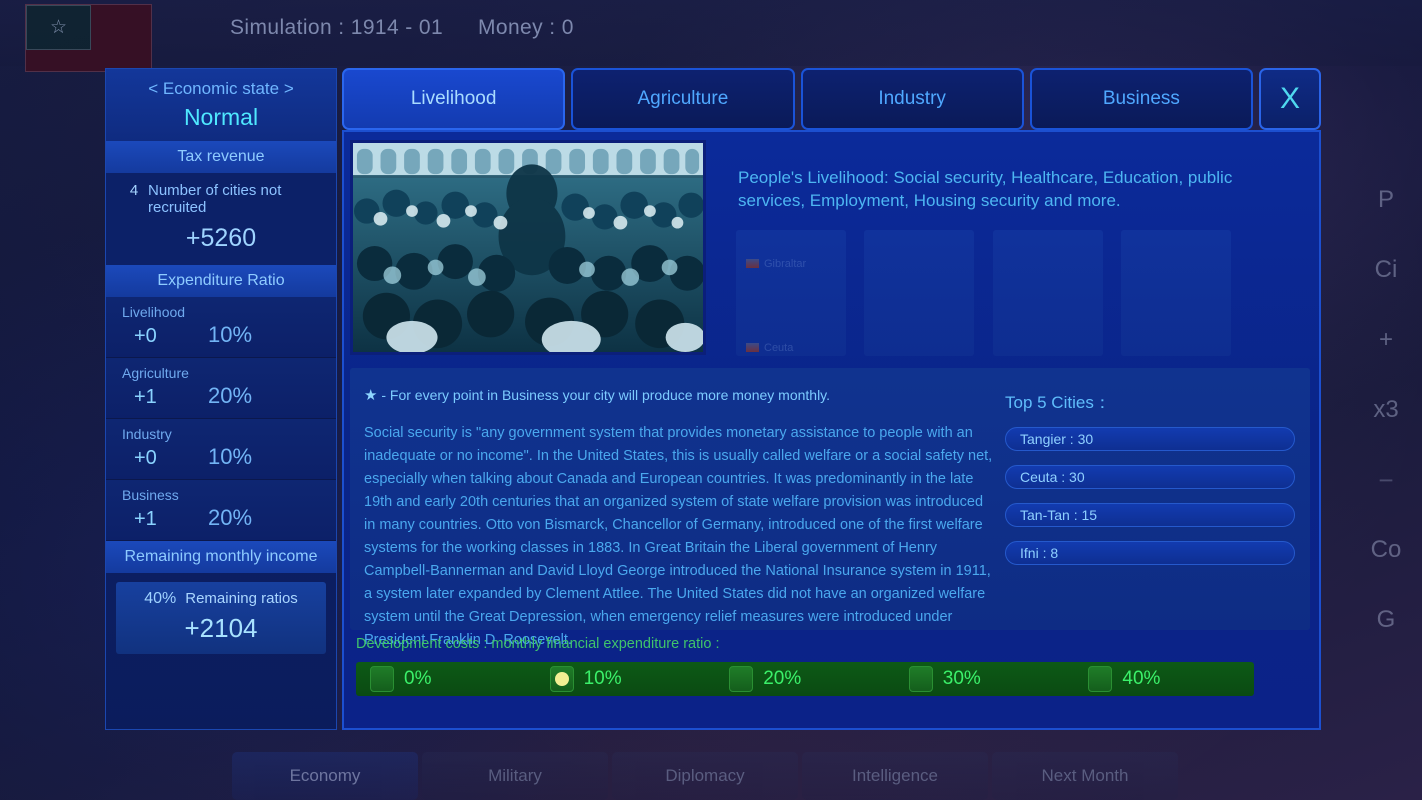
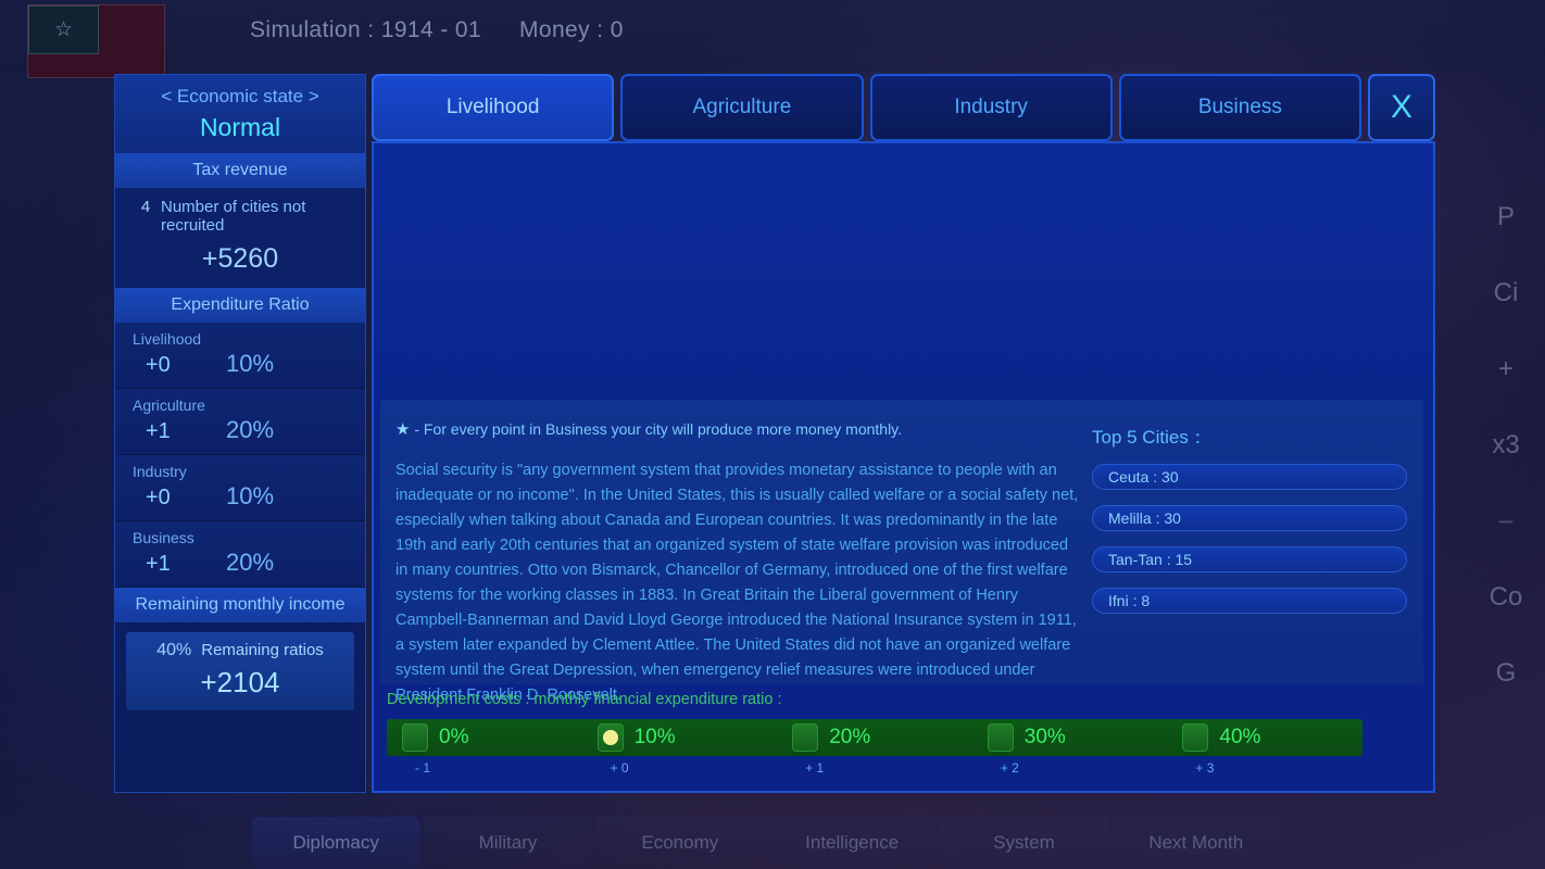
  ☆
  Simulation : 1914 - 01
  Money : 0
  P
  Ci
  +
  x3
  −
  Co
  G
- Economy
+ Diplomacy
  Military
- Diplomacy
+ Economy
  Intelligence
+ System
  Next Month
  < Economic state >
  Normal
  Tax revenue
  4
  Number of cities not recruited
  +5260
  Expenditure Ratio
  Livelihood
  +0
  10%
  Agriculture
  +1
  20%
  Industry
  +0
  10%
  Business
  +1
  20%
  Remaining monthly income
  40%
  Remaining ratios
  +2104
  Livelihood
  Agriculture
  Industry
  Business
  X
- People's Livelihood: Social security, Healthcare, Education, public services, Employment, Housing security and more.
- Gibraltar
- Ceuta
  ★ - For every point in Business your city will produce more money monthly.
  Social security is "any government system that provides monetary assistance to people with an inadequate or no income". In the United States, this is usually called welfare or a social safety net, especially when talking about Canada and European countries. It was predominantly in the late 19th and early 20th centuries that an organized system of state welfare provision was introduced in many countries. Otto von Bismarck, Chancellor of Germany, introduced one of the first welfare systems for the working classes in 1883. In Great Britain the Liberal government of Henry Campbell-Bannerman and David Lloyd George introduced the National Insurance system in 1911, a system later expanded by Clement Attlee. The United States did not have an organized welfare system until the Great Depression, when emergency relief measures were introduced under President Franklin D. Roosevelt.
  Top 5 Cities：
- Tangier : 30
  Ceuta : 30
+ Melilla : 30
  Tan-Tan : 15
  Ifni : 8
  Development costs : monthly financial expenditure ratio :
  0%
  10%
  20%
  30%
  40%
+ - 1
+ + 0
+ + 1
+ + 2
+ + 3
